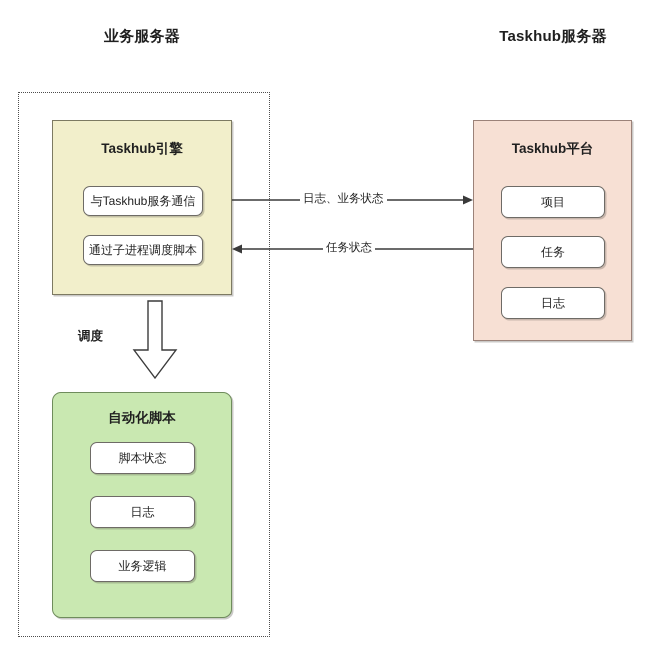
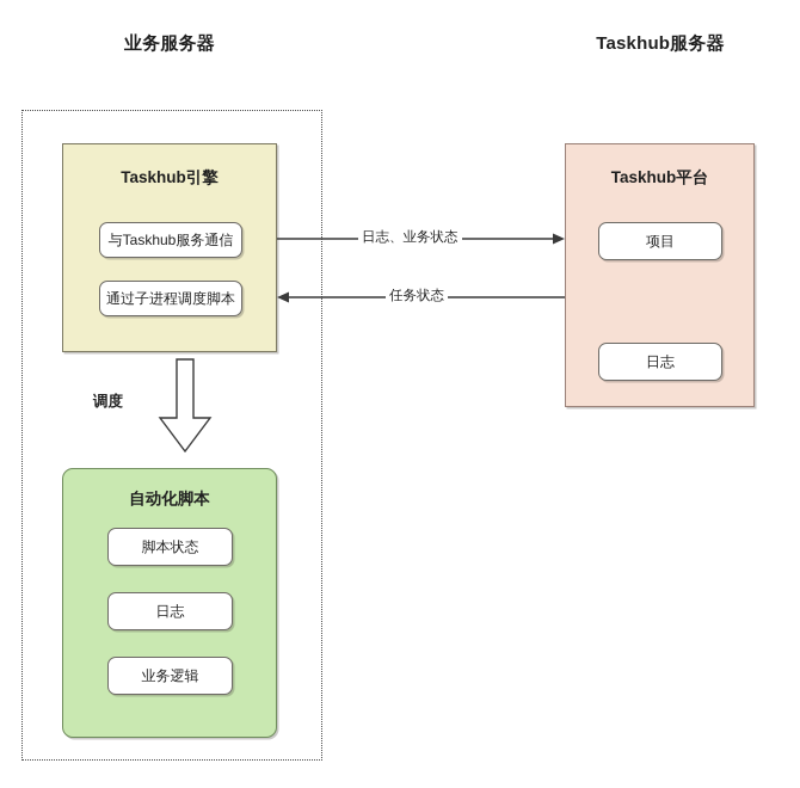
  业务服务器
  Taskhub服务器
  Taskhub引擎
  与Taskhub服务通信
  通过子进程调度脚本
  自动化脚本
  脚本状态
  日志
  业务逻辑
  Taskhub平台
  项目
- 任务
  日志
  日志、业务状态
  任务状态
  调度
